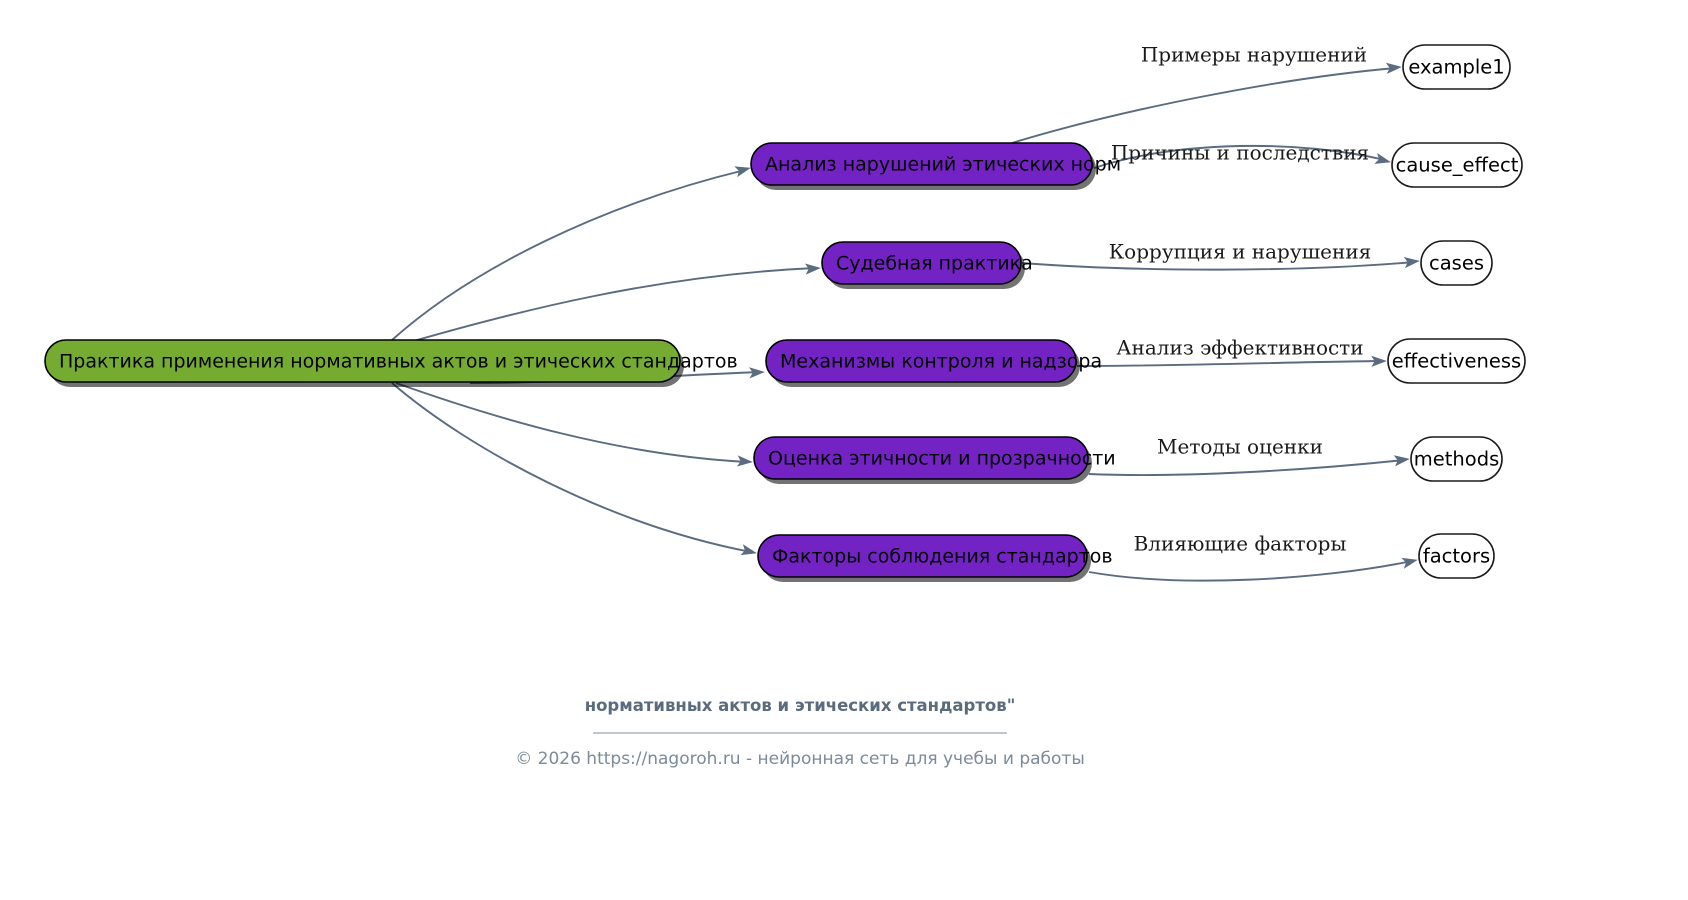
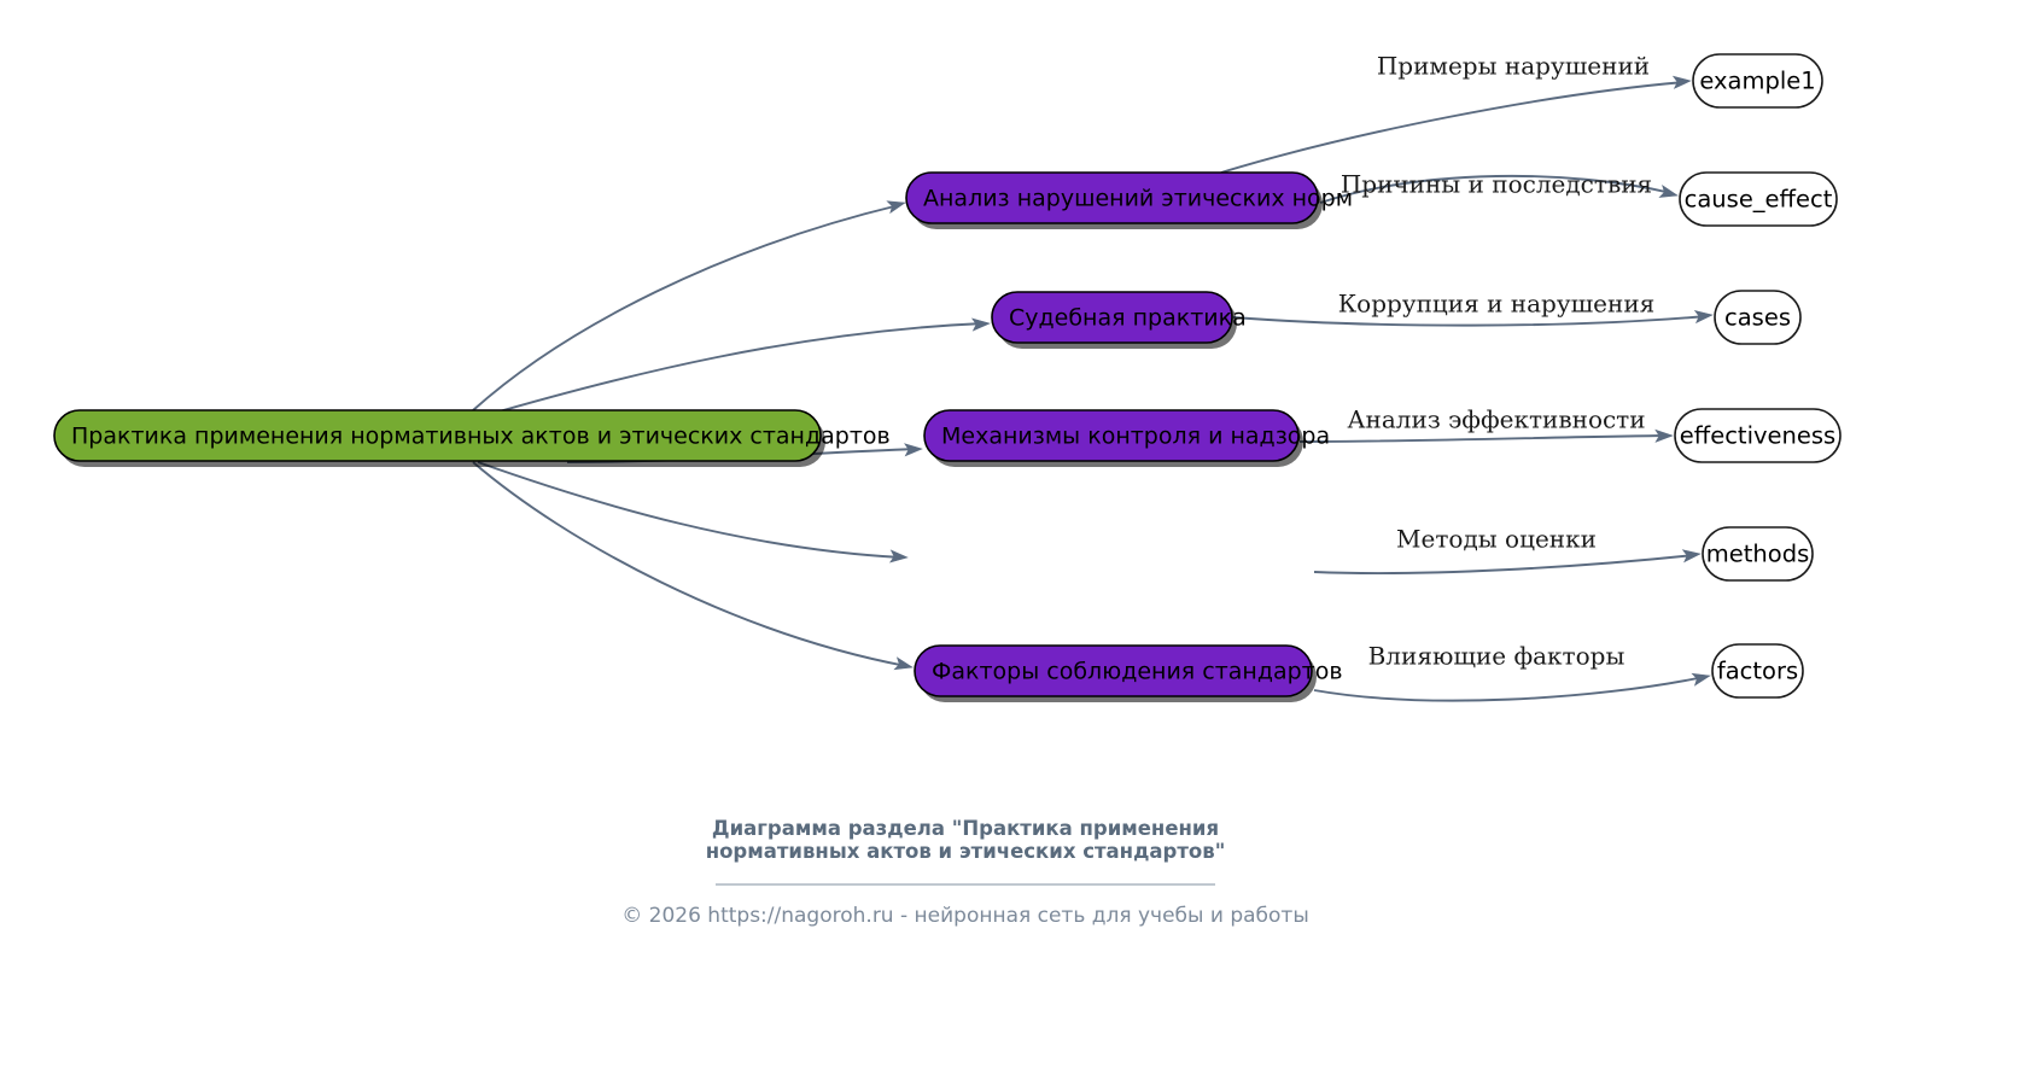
  Практика применения нормативных актов и этических стандартов
  Анализ нарушений этических норм
  Судебная практика
  Механизмы контроля и надзора
- Оценка этичности и прозрачности
  Факторы соблюдения стандартов
  example1
  cause_effect
  cases
  effectiveness
  methods
  factors
  Примеры нарушений
  Причины и последствия
  Коррупция и нарушения
  Анализ эффективности
  Методы оценки
  Влияющие факторы
+ Диаграмма раздела "Практика применения
  нормативных актов и этических стандартов"
  © 2026 https://nagoroh.ru - нейронная сеть для учебы и работы
